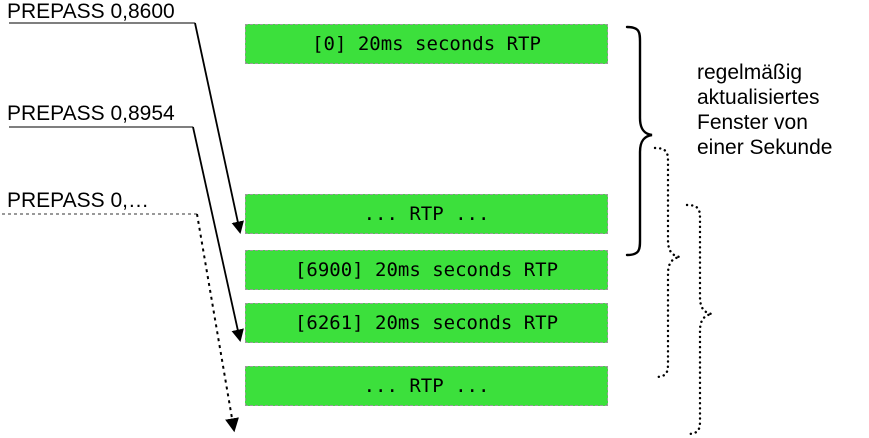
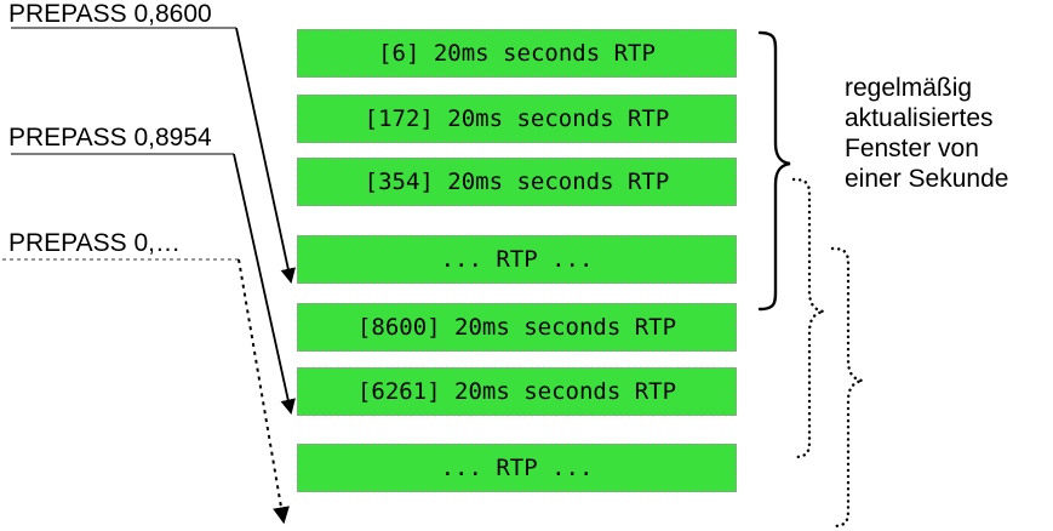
  PREPASS 0,8600
  PREPASS 0,8954
  PREPASS 0,…
- [0] 20ms seconds RTP
+ [6] 20ms seconds RTP
+ [172] 20ms seconds RTP
+ [354] 20ms seconds RTP
  ... RTP ...
- [6900] 20ms seconds RTP
+ [8600] 20ms seconds RTP
  [6261] 20ms seconds RTP
  ... RTP ...
  regelmäßig
  aktualisiertes
  Fenster von
  einer Sekunde
